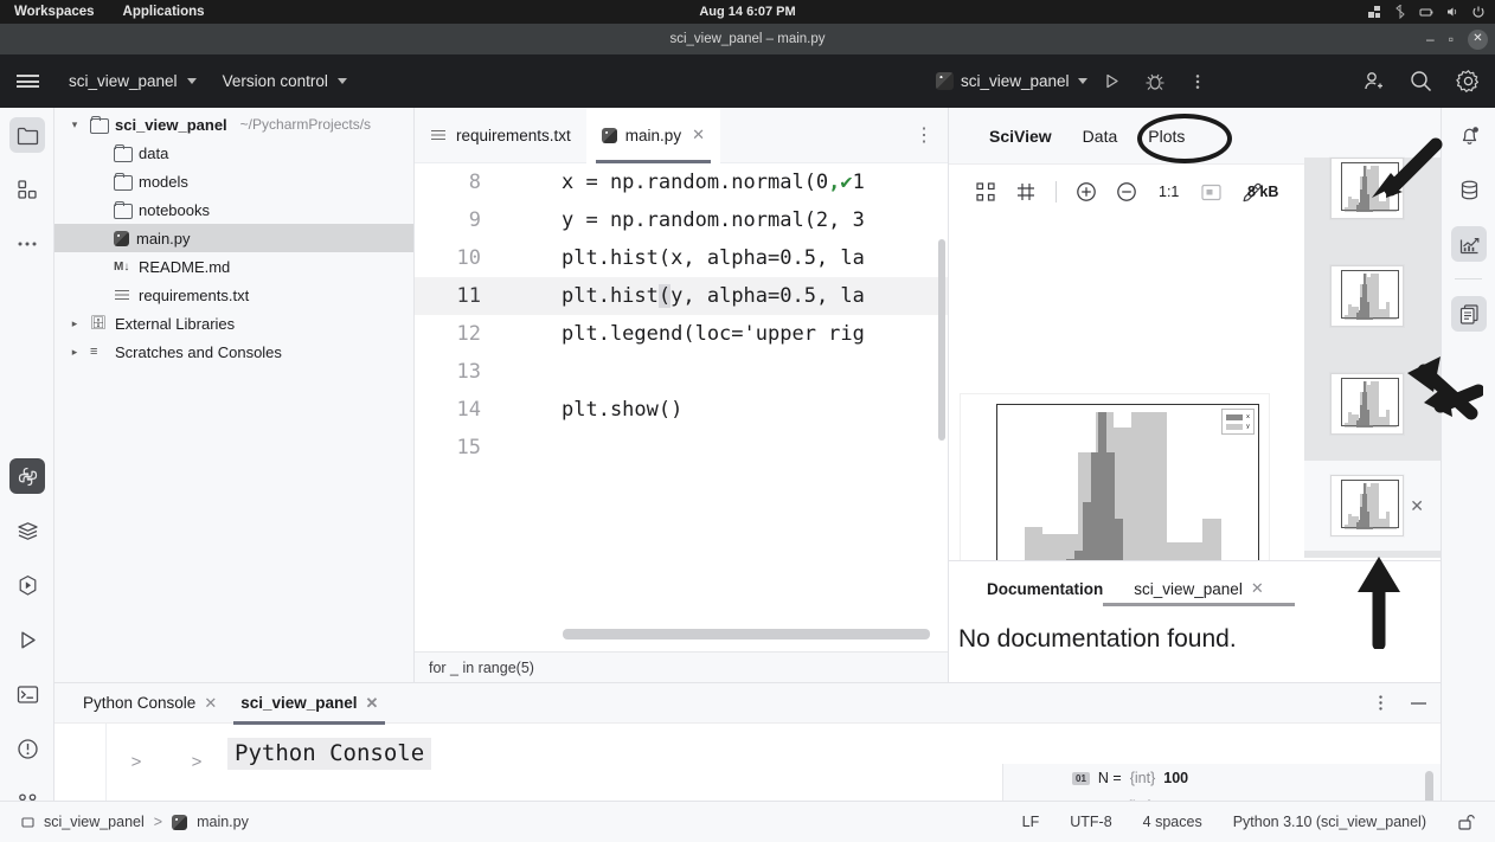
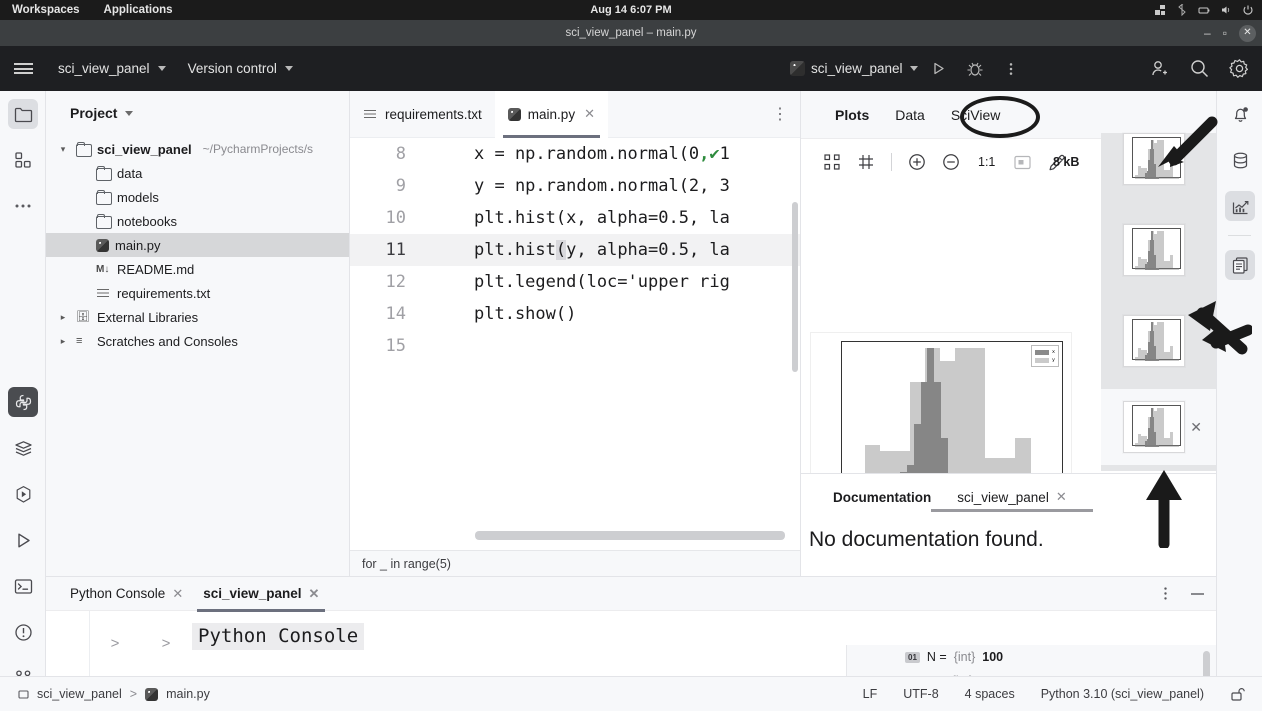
  Workspaces
  Applications
  Aug 14 6:07 PM
  sci_view_panel – main.py
  –
  ▫
  ✕
  sci_view_panel
  Version control
  sci_view_panel
+ Project
  ▾
  sci_view_panel
  ~/PycharmProjects/s
  data
  models
  notebooks
  main.py
  M↓
  README.md
  requirements.txt
  ▸
  🗄
  External Libraries
  ▸
  ≡
  Scratches and Consoles
  requirements.txt
  ⋮
  main.py
  ✕
  8
  x = np.random.normal(0,✔1
  9
  y = np.random.normal(2, 3
  10
  plt.hist(x, alpha=0.5, la
  11
  plt.hist(y, alpha=0.5, la
  12
  plt.legend(loc='upper rig
- 13
  14
  plt.show()
  15
  for _ in range(5)
- SciView
+ Plots
  Data
- Plots
+ SciView
  1:1
  8 kB
  ✕
  Documentation
  sci_view_panel
  ✕
  No documentation found.
  Python Console
  ✕
  sci_view_panel
  ✕
  >
  >
  Python Console
  01
  N =
  {int}
  100
  sci_view_panel
  >
  main.py
  LF
  UTF-8
  4 spaces
  Python 3.10 (sci_view_panel)
